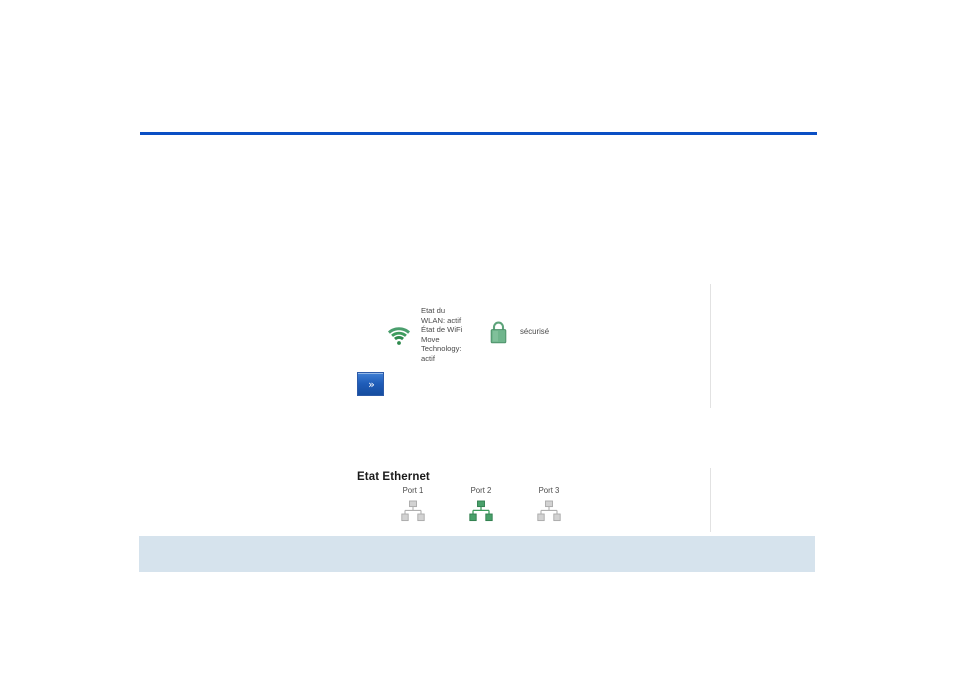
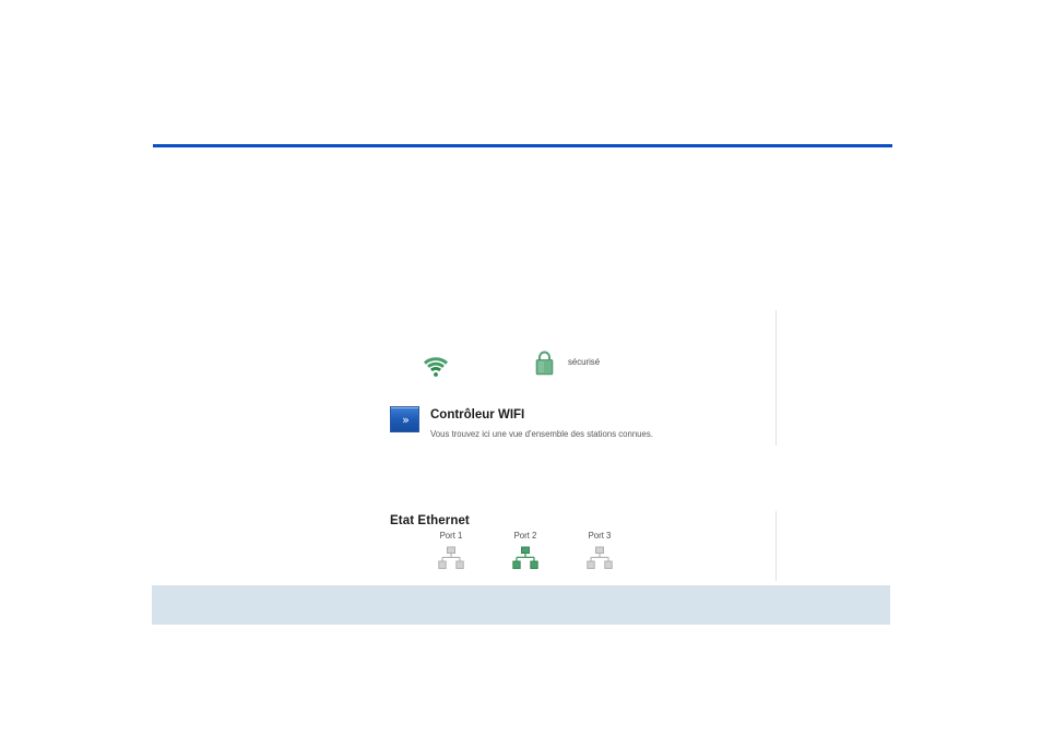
- Etat du
- WLAN: actif
- État de WiFi
- Move
- Technology:
- actif
  sécurisé
  »
+ Contrôleur WIFI
+ Vous trouvez ici une vue d'ensemble des stations connues.
  Etat Ethernet
  Port 1
  Port 2
  Port 3
